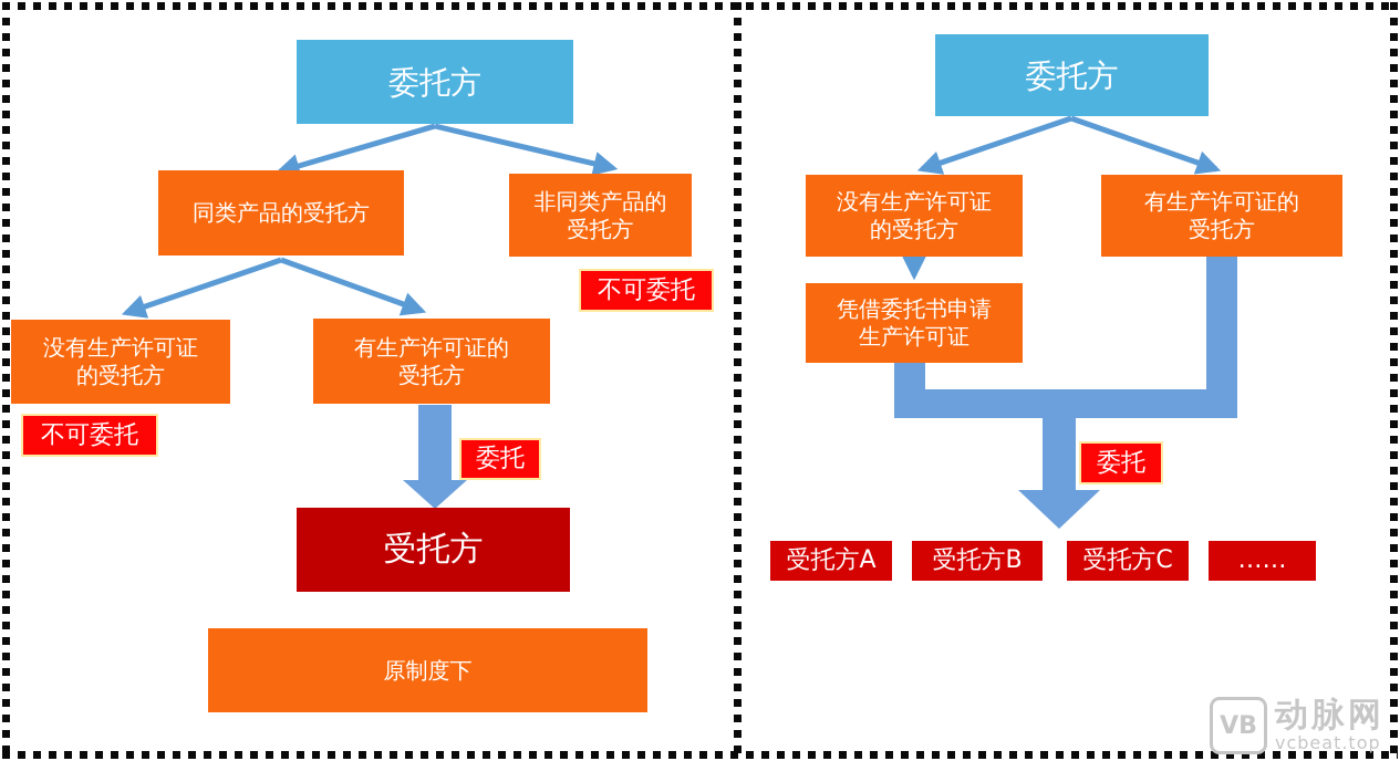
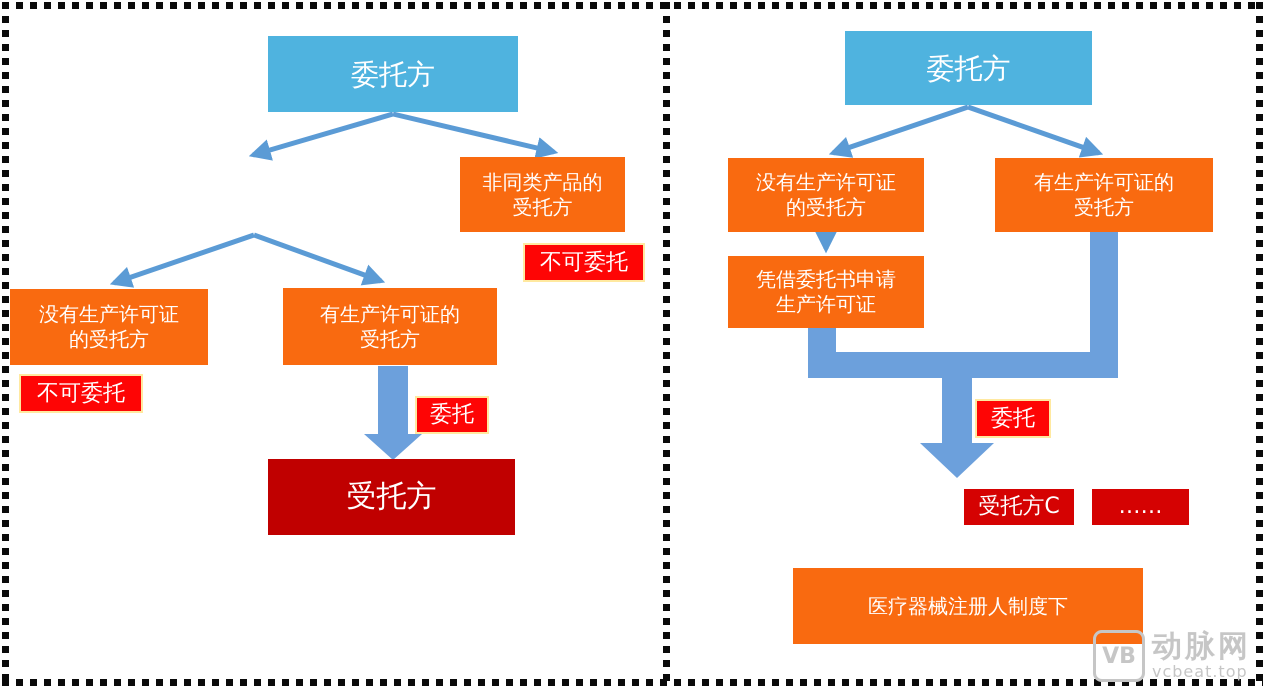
  委托方
- 同类产品的受托方
  非同类产品的
  受托方
  不可委托
  没有生产许可证
  的受托方
  不可委托
  有生产许可证的
  受托方
  委托
  受托方
- 原制度下
  委托方
  没有生产许可证
  的受托方
  有生产许可证的
  受托方
  凭借委托书申请
  生产许可证
  委托
- 受托方A
- 受托方B
  受托方C
  ……
+ 医疗器械注册人制度下
  VB
  动脉网
  vcbeat.top
